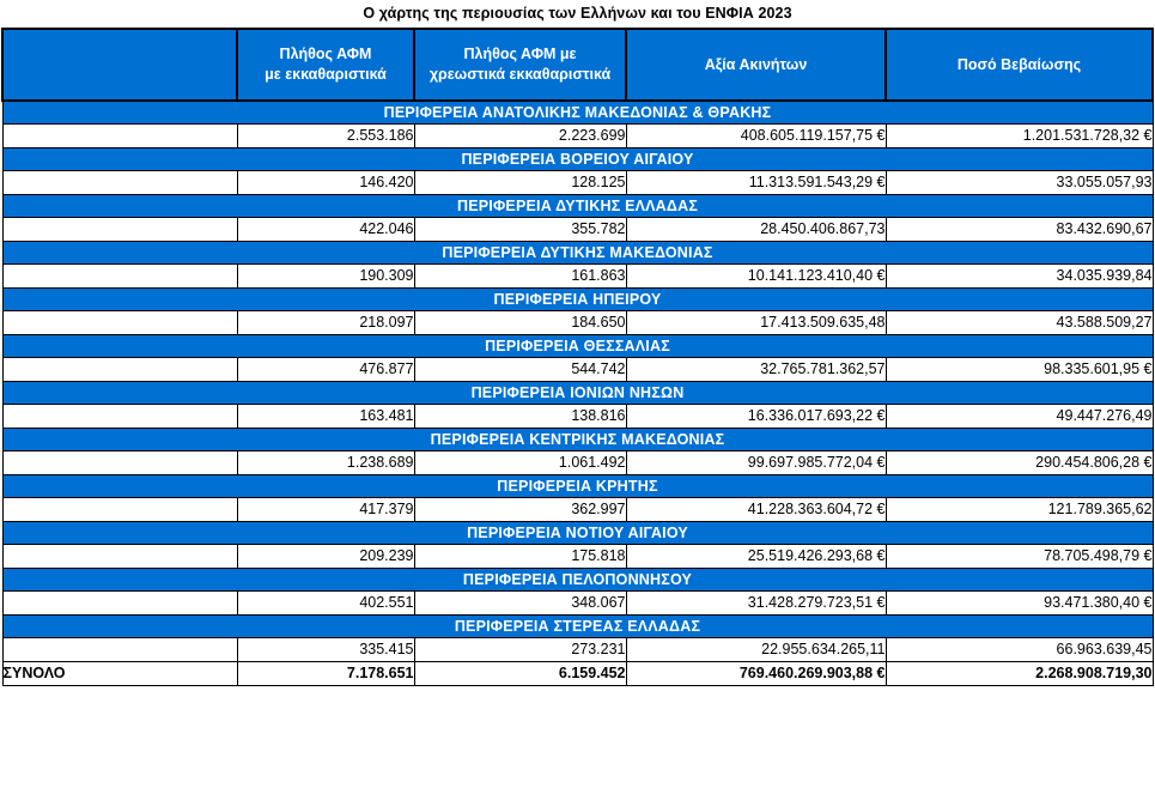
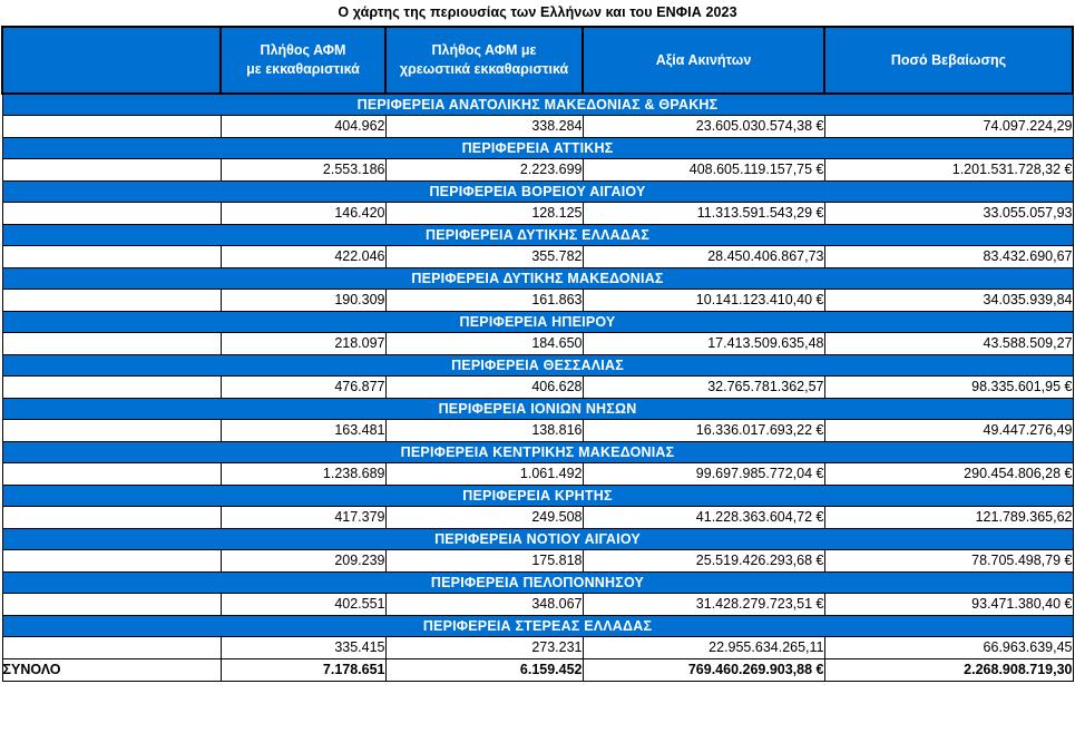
  Ο χάρτης της περιουσίας των Ελλήνων και του ΕΝΦΙΑ 2023
  	Πλήθος ΑΦΜ με εκκαθαριστικά	Πλήθος ΑΦΜ με χρεωστικά εκκαθαριστικά	Αξία Ακινήτων	Ποσό Βεβαίωσης
  ΠΕΡΙΦΕΡΕΙΑ ΑΝΑΤΟΛΙΚΗΣ ΜΑΚΕΔΟΝΙΑΣ & ΘΡΑΚΗΣ
+ 	404.962	338.284	23.605.030.574,38 €	74.097.224,29
+ ΠΕΡΙΦΕΡΕΙΑ ΑΤΤΙΚΗΣ
  	2.553.186	2.223.699	408.605.119.157,75 €	1.201.531.728,32 €
  ΠΕΡΙΦΕΡΕΙΑ ΒΟΡΕΙΟΥ ΑΙΓΑΙΟΥ
  	146.420	128.125	11.313.591.543,29 €	33.055.057,93
  ΠΕΡΙΦΕΡΕΙΑ ΔΥΤΙΚΗΣ ΕΛΛΑΔΑΣ
  	422.046	355.782	28.450.406.867,73	83.432.690,67
  ΠΕΡΙΦΕΡΕΙΑ ΔΥΤΙΚΗΣ ΜΑΚΕΔΟΝΙΑΣ
  	190.309	161.863	10.141.123.410,40 €	34.035.939,84
  ΠΕΡΙΦΕΡΕΙΑ ΗΠΕΙΡΟΥ
  	218.097	184.650	17.413.509.635,48	43.588.509,27
  ΠΕΡΙΦΕΡΕΙΑ ΘΕΣΣΑΛΙΑΣ
- 	476.877	544.742	32.765.781.362,57	98.335.601,95 €
+ 	476.877	406.628	32.765.781.362,57	98.335.601,95 €
  ΠΕΡΙΦΕΡΕΙΑ ΙΟΝΙΩΝ ΝΗΣΩΝ
  	163.481	138.816	16.336.017.693,22 €	49.447.276,49
  ΠΕΡΙΦΕΡΕΙΑ ΚΕΝΤΡΙΚΗΣ ΜΑΚΕΔΟΝΙΑΣ
  	1.238.689	1.061.492	99.697.985.772,04 €	290.454.806,28 €
  ΠΕΡΙΦΕΡΕΙΑ ΚΡΗΤΗΣ
- 	417.379	362.997	41.228.363.604,72 €	121.789.365,62
+ 	417.379	249.508	41.228.363.604,72 €	121.789.365,62
  ΠΕΡΙΦΕΡΕΙΑ ΝΟΤΙΟΥ ΑΙΓΑΙΟΥ
  	209.239	175.818	25.519.426.293,68 €	78.705.498,79 €
  ΠΕΡΙΦΕΡΕΙΑ ΠΕΛΟΠΟΝΝΗΣΟΥ
  	402.551	348.067	31.428.279.723,51 €	93.471.380,40 €
  ΠΕΡΙΦΕΡΕΙΑ ΣΤΕΡΕΑΣ ΕΛΛΑΔΑΣ
  	335.415	273.231	22.955.634.265,11	66.963.639,45
  ΣΥΝΟΛΟ	7.178.651	6.159.452	769.460.269.903,88 €	2.268.908.719,30
